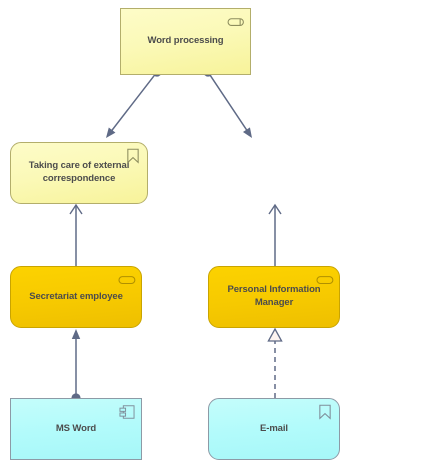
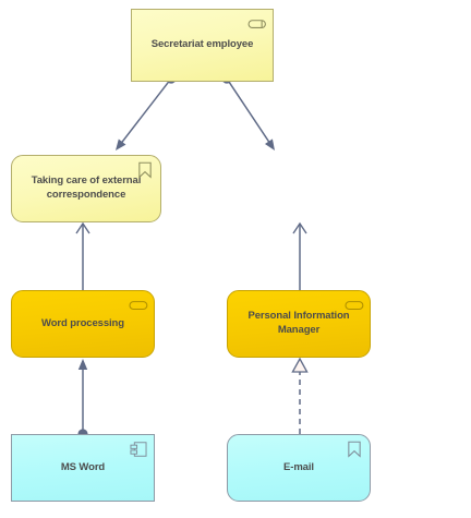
- Word processing
+ Secretariat employee
  Taking care of external
  correspondence
- Secretariat employee
+ Word processing
  Personal Information Manager
  MS Word
  E-mail
